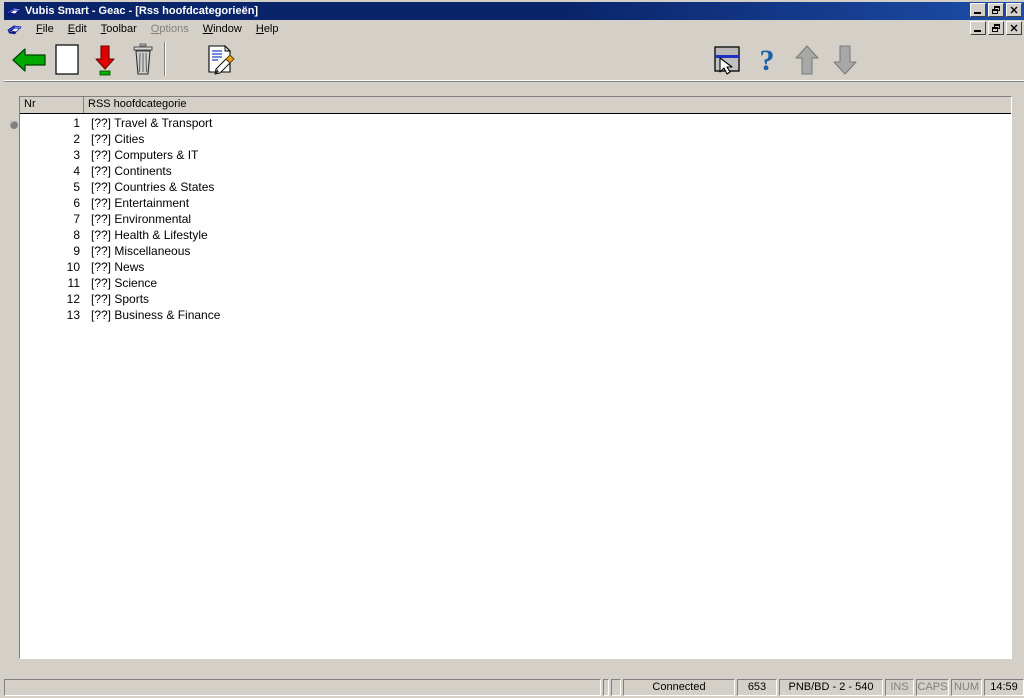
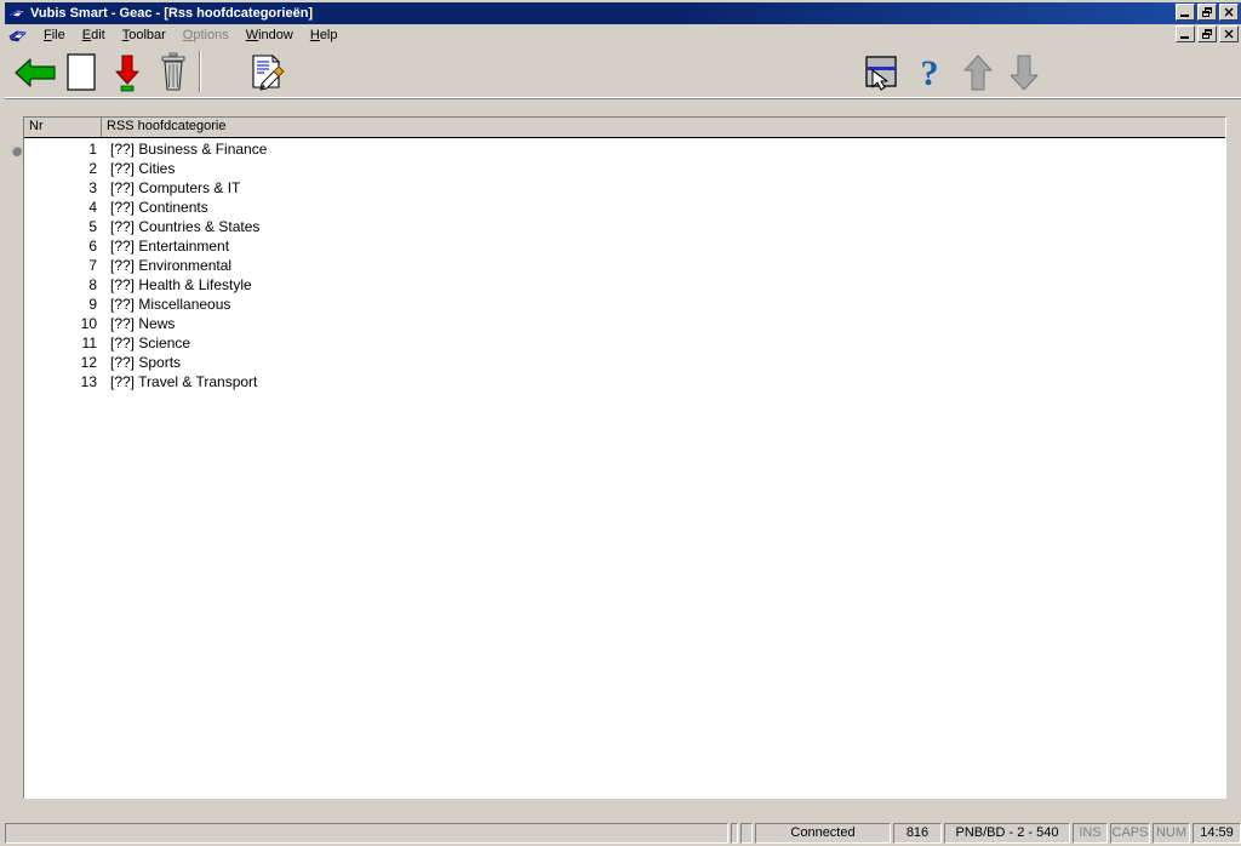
  Vubis Smart - Geac - [Rss hoofdcategorieën]
  File
  Edit
  Toolbar
  Options
  Window
  Help
  ?
  Nr
  RSS hoofdcategorie
  1
- [??] Travel & Transport
+ [??] Business & Finance
  2
  [??] Cities
  3
  [??] Computers & IT
  4
  [??] Continents
  5
  [??] Countries & States
  6
  [??] Entertainment
  7
  [??] Environmental
  8
  [??] Health & Lifestyle
  9
  [??] Miscellaneous
  10
  [??] News
  11
  [??] Science
  12
  [??] Sports
  13
- [??] Business & Finance
+ [??] Travel & Transport
  Connected
- 653
+ 816
  PNB/BD - 2 - 540
  INS
  CAPS
  NUM
  14:59
